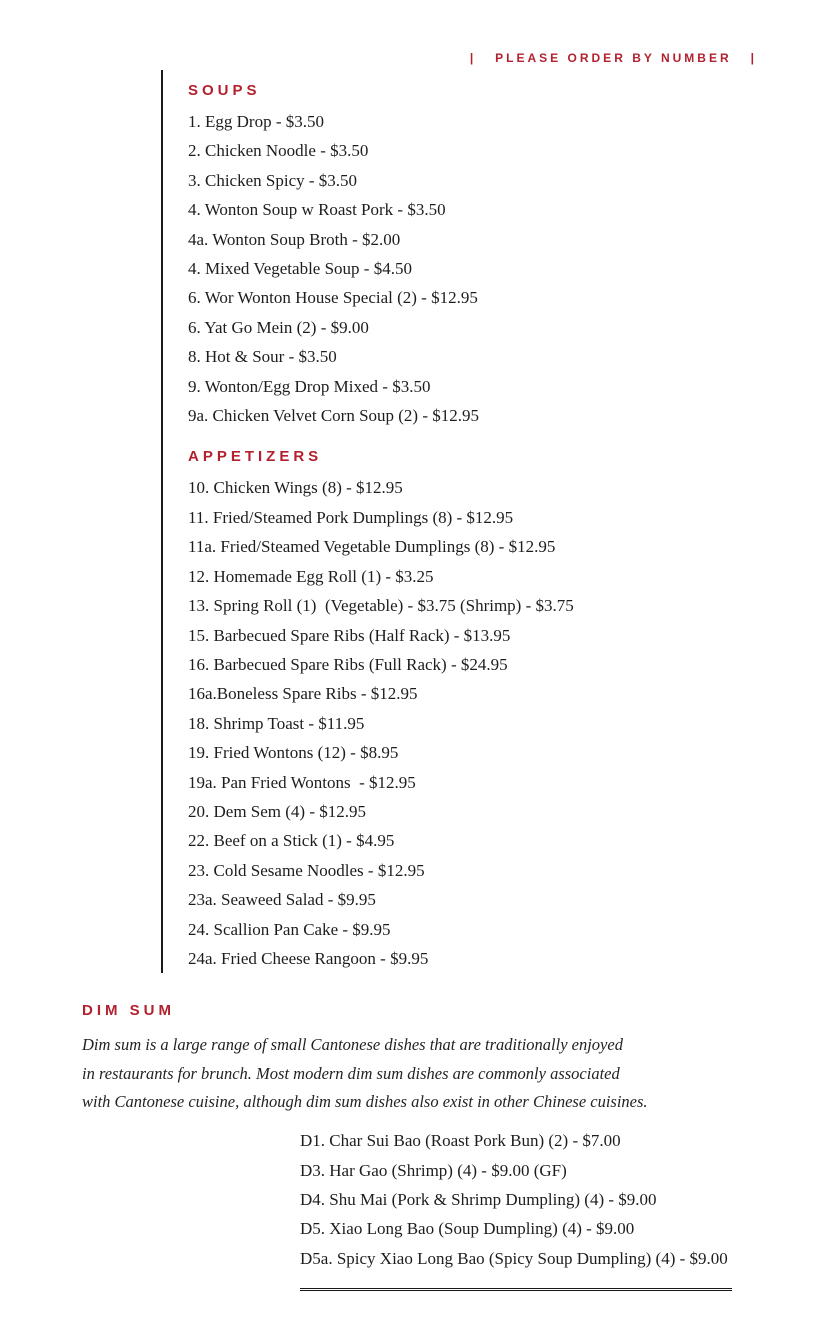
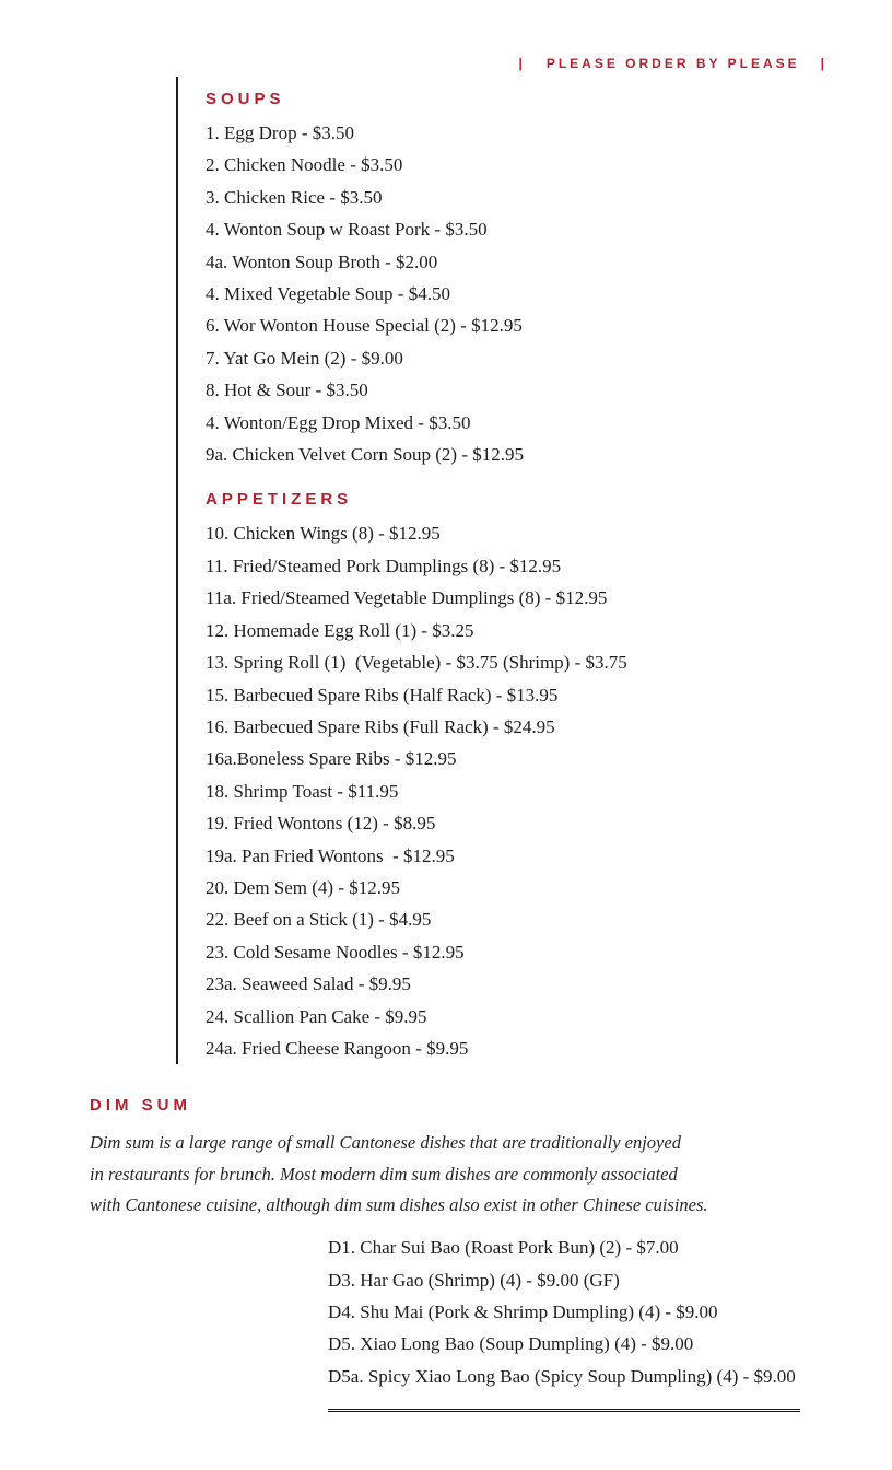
- | PLEASE ORDER BY NUMBER |
+ | PLEASE ORDER BY PLEASE |
  SOUPS
  1. Egg Drop - $3.50
  2. Chicken Noodle - $3.50
- 3. Chicken Spicy - $3.50
+ 3. Chicken Rice - $3.50
  4. Wonton Soup w Roast Pork - $3.50
  4a. Wonton Soup Broth - $2.00
  4. Mixed Vegetable Soup - $4.50
  6. Wor Wonton House Special (2) - $12.95
- 6. Yat Go Mein (2) - $9.00
+ 7. Yat Go Mein (2) - $9.00
  8. Hot & Sour - $3.50
- 9. Wonton/Egg Drop Mixed - $3.50
+ 4. Wonton/Egg Drop Mixed - $3.50
  9a. Chicken Velvet Corn Soup (2) - $12.95
  APPETIZERS
  10. Chicken Wings (8) - $12.95
  11. Fried/Steamed Pork Dumplings (8) - $12.95
  11a. Fried/Steamed Vegetable Dumplings (8) - $12.95
  12. Homemade Egg Roll (1) - $3.25
  13. Spring Roll (1) (Vegetable) - $3.75 (Shrimp) - $3.75
  15. Barbecued Spare Ribs (Half Rack) - $13.95
  16. Barbecued Spare Ribs (Full Rack) - $24.95
  16a.Boneless Spare Ribs - $12.95
  18. Shrimp Toast - $11.95
  19. Fried Wontons (12) - $8.95
  19a. Pan Fried Wontons - $12.95
  20. Dem Sem (4) - $12.95
  22. Beef on a Stick (1) - $4.95
  23. Cold Sesame Noodles - $12.95
  23a. Seaweed Salad - $9.95
  24. Scallion Pan Cake - $9.95
  24a. Fried Cheese Rangoon - $9.95
  DIM SUM
  Dim sum is a large range of small Cantonese dishes that are traditionally enjoyed
  in restaurants for brunch. Most modern dim sum dishes are commonly associated
  with Cantonese cuisine, although dim sum dishes also exist in other Chinese cuisines.
  D1. Char Sui Bao (Roast Pork Bun) (2) - $7.00
  D3. Har Gao (Shrimp) (4) - $9.00 (GF)
  D4. Shu Mai (Pork & Shrimp Dumpling) (4) - $9.00
  D5. Xiao Long Bao (Soup Dumpling) (4) - $9.00
  D5a. Spicy Xiao Long Bao (Spicy Soup Dumpling) (4) - $9.00
